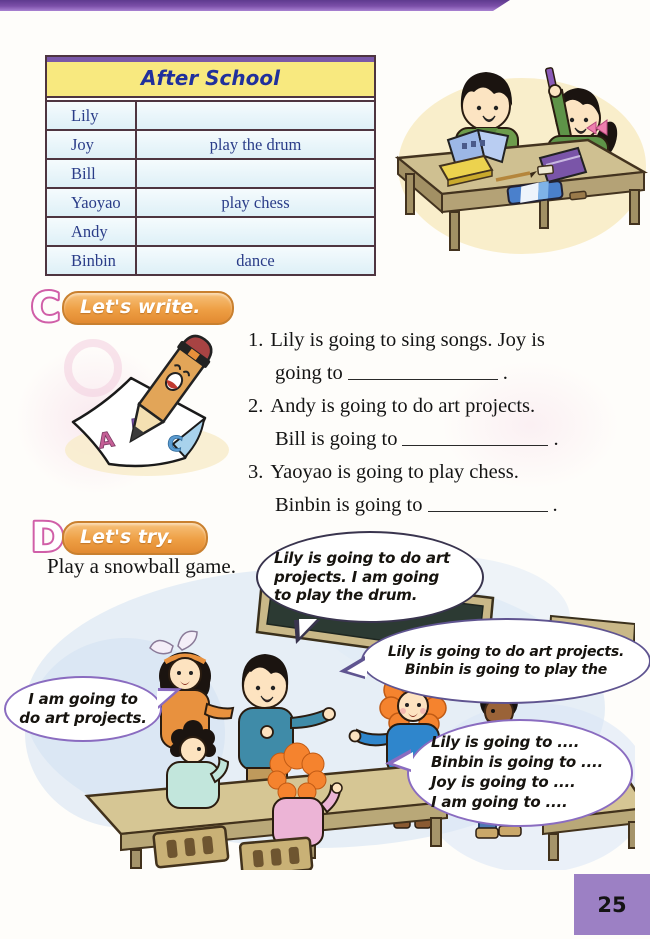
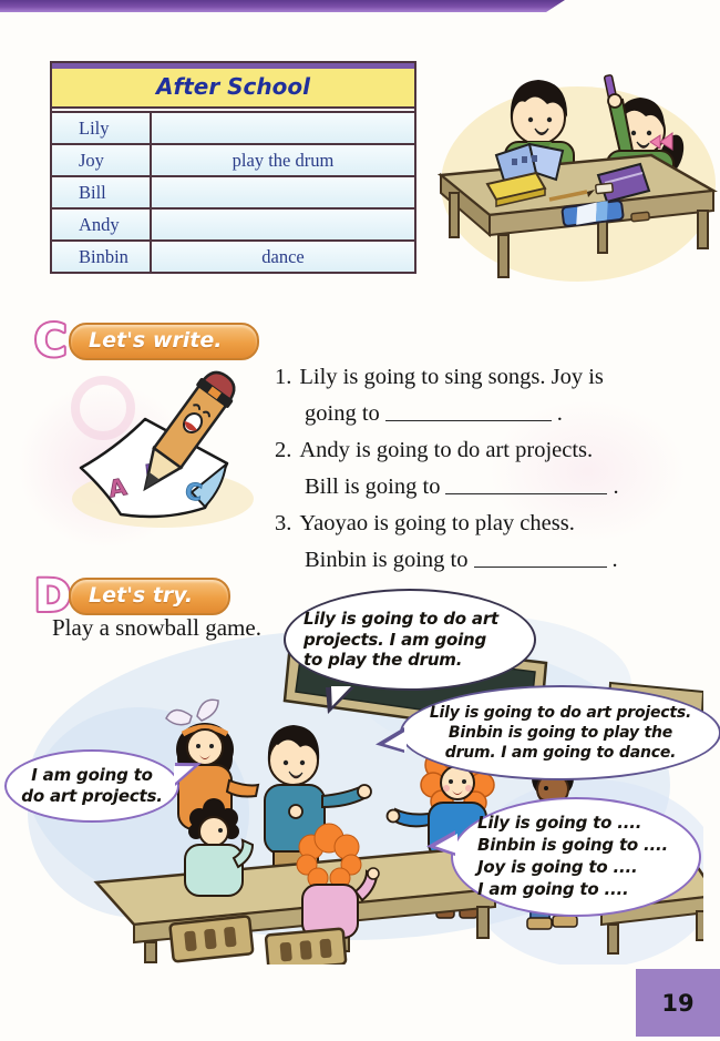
  After School
  Lily
  Joy
  play the drum
  Bill
- Yaoyao
- play chess
  Andy
  Binbin
  dance
  C
  Let's write.
  1. Lily is going to sing songs. Joy is
  going to .
  2. Andy is going to do art projects.
  Bill is going to .
  3. Yaoyao is going to play chess.
  Binbin is going to .
  D
  Let's try.
  Play a snowball game.
  Lily is going to do art
  projects. I am going
  to play the drum.
  Lily is going to do art projects.
  Binbin is going to play the
+ drum. I am going to dance.
  I am going to
  do art projects.
  Lily is going to ....
  Binbin is going to ....
  Joy is going to ....
  I am going to ....
- 25
+ 19
